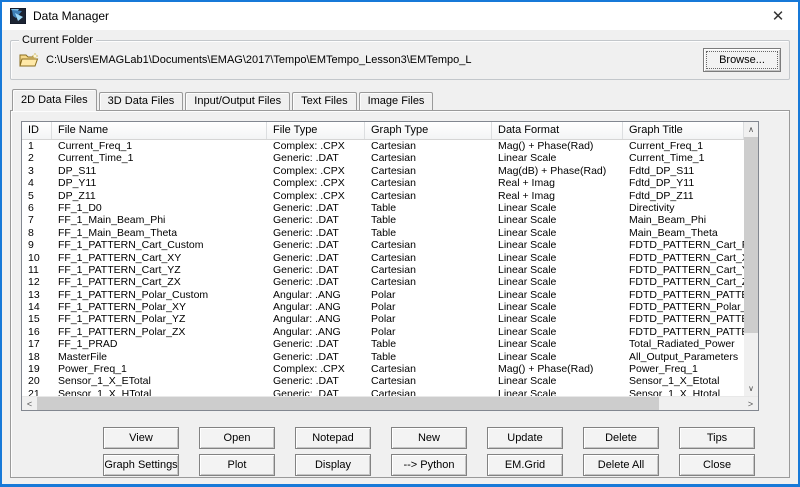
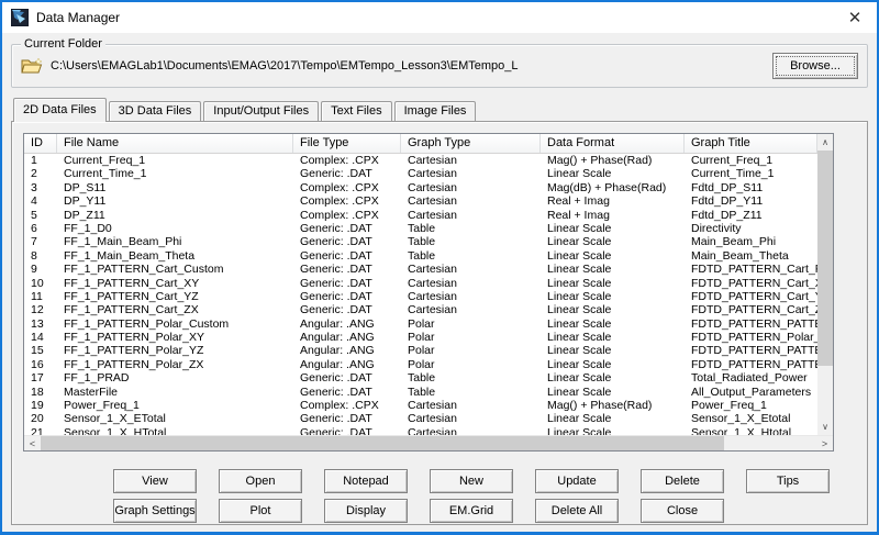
  Data Manager
  ✕
  Current Folder
  C:\Users\EMAGLab1\Documents\EMAG\2017\Tempo\EMTempo_Lesson3\EMTempo_L
  Browse...
  2D Data Files
  3D Data Files
  Input/Output Files
  Text Files
  Image Files
  ID
  File Name
  File Type
  Graph Type
  Data Format
  Graph Title
  1
  Current_Freq_1
  Complex: .CPX
  Cartesian
  Mag() + Phase(Rad)
  Current_Freq_1
  2
  Current_Time_1
  Generic: .DAT
  Cartesian
  Linear Scale
  Current_Time_1
  3
  DP_S11
  Complex: .CPX
  Cartesian
  Mag(dB) + Phase(Rad)
  Fdtd_DP_S11
  4
  DP_Y11
  Complex: .CPX
  Cartesian
  Real + Imag
  Fdtd_DP_Y11
  5
  DP_Z11
  Complex: .CPX
  Cartesian
  Real + Imag
  Fdtd_DP_Z11
  6
  FF_1_D0
  Generic: .DAT
  Table
  Linear Scale
  Directivity
  7
  FF_1_Main_Beam_Phi
  Generic: .DAT
  Table
  Linear Scale
  Main_Beam_Phi
  8
  FF_1_Main_Beam_Theta
  Generic: .DAT
  Table
  Linear Scale
  Main_Beam_Theta
  9
  FF_1_PATTERN_Cart_Custom
  Generic: .DAT
  Cartesian
  Linear Scale
  FDTD_PATTERN_Cart_
  10
  FF_1_PATTERN_Cart_XY
  Generic: .DAT
  Cartesian
  Linear Scale
  FDTD_PATTERN_Cart_
  11
  FF_1_PATTERN_Cart_YZ
  Generic: .DAT
  Cartesian
  Linear Scale
  FDTD_PATTERN_Cart_
  12
  FF_1_PATTERN_Cart_ZX
  Generic: .DAT
  Cartesian
  Linear Scale
  FDTD_PATTERN_Cart_
  13
  FF_1_PATTERN_Polar_Custom
  Angular: .ANG
  Polar
  Linear Scale
  FDTD_PATTERN_PATT
  14
  FF_1_PATTERN_Polar_XY
  Angular: .ANG
  Polar
  Linear Scale
  FDTD_PATTERN_Polar
  15
  FF_1_PATTERN_Polar_YZ
  Angular: .ANG
  Polar
  Linear Scale
  FDTD_PATTERN_PATT
  16
  FF_1_PATTERN_Polar_ZX
  Angular: .ANG
  Polar
  Linear Scale
  FDTD_PATTERN_PATT
  17
  FF_1_PRAD
  Generic: .DAT
  Table
  Linear Scale
  Total_Radiated_Power
  18
  MasterFile
  Generic: .DAT
  Table
  Linear Scale
  All_Output_Parameters
  19
  Power_Freq_1
  Complex: .CPX
  Cartesian
  Mag() + Phase(Rad)
  Power_Freq_1
  20
  Sensor_1_X_ETotal
  Generic: .DAT
  Cartesian
  Linear Scale
  Sensor_1_X_Etotal
  21
  Sensor_1_X_HTotal
  Generic: .DAT
  Cartesian
  Linear Scale
  Sensor_1_X_Htotal
  ∧
  ∨
  <
  >
  View
  Open
  Notepad
  New
  Update
  Delete
  Tips
  Graph Settings
  Plot
  Display
- --> Python
  EM.Grid
  Delete All
  Close
